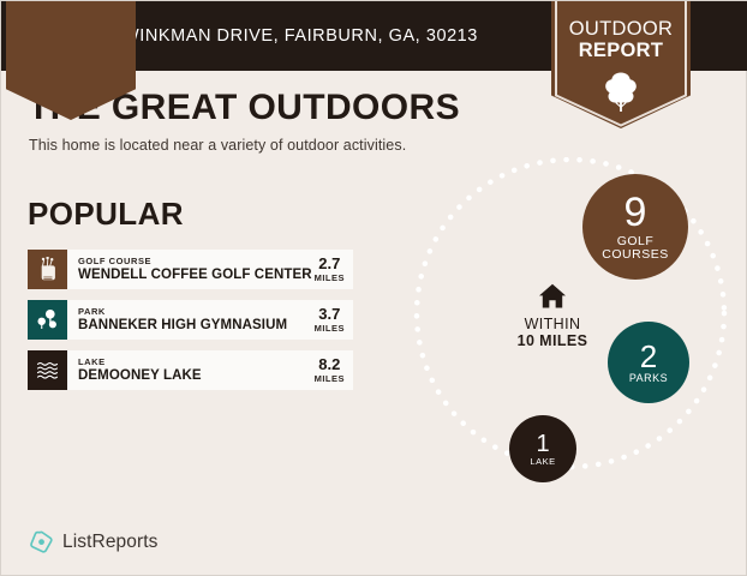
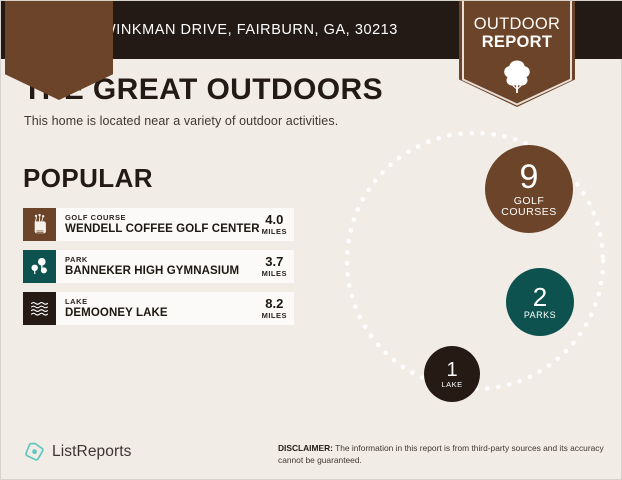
  INKMAN DRIVE, FAIRBURN, GA, 30213
  OUTDOOR
  REPORT
  T GREAT OUTDOORS
  This home is located near a variety of outdoor activities.
  POPULAR
  GOLF COURSE
  WENDELL COFFEE GOLF CENTER
- 2.7
+ 4.0
  MILES
  PARK
  BANNEKER HIGH GYMNASIUM
  3.7
  MILES
  LAKE
  DEMOONEY LAKE
  8.2
  MILES
  9
  GOLF
  COURSES
  2
  PARKS
  1
  LAKE
- WITHIN
- 10 MILES
  ListReports
+ DISCLAIMER: The information in this report is from third-party sources and its accuracy cannot be guaranteed.
